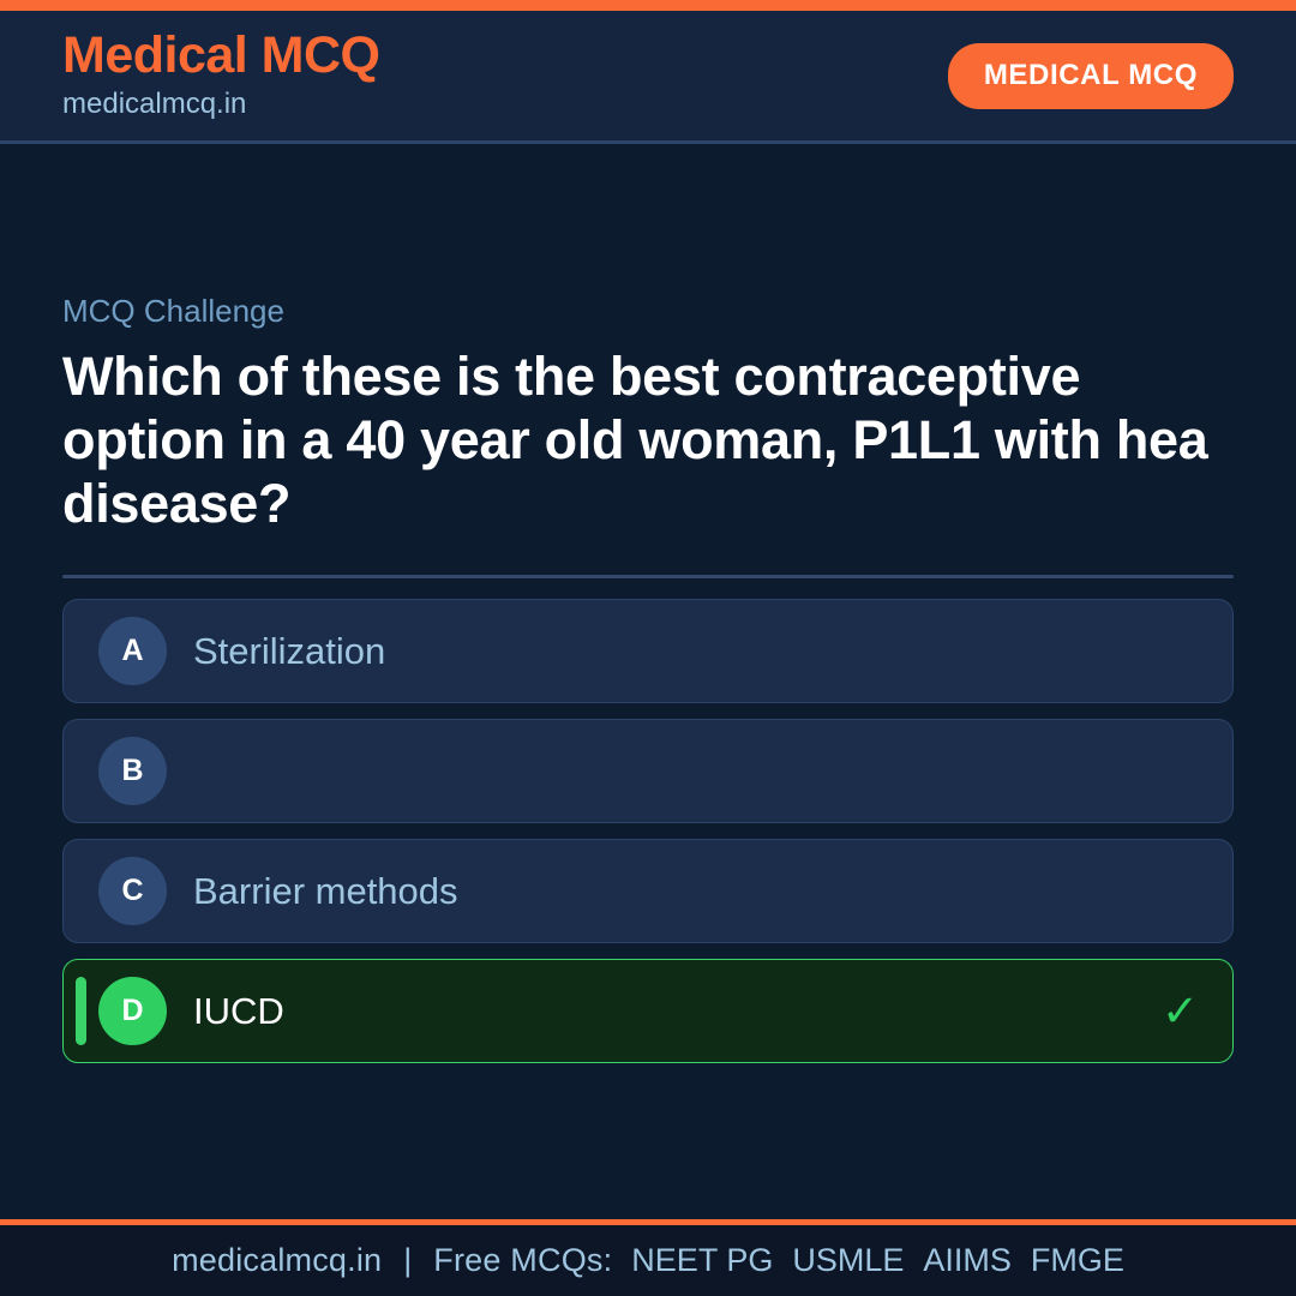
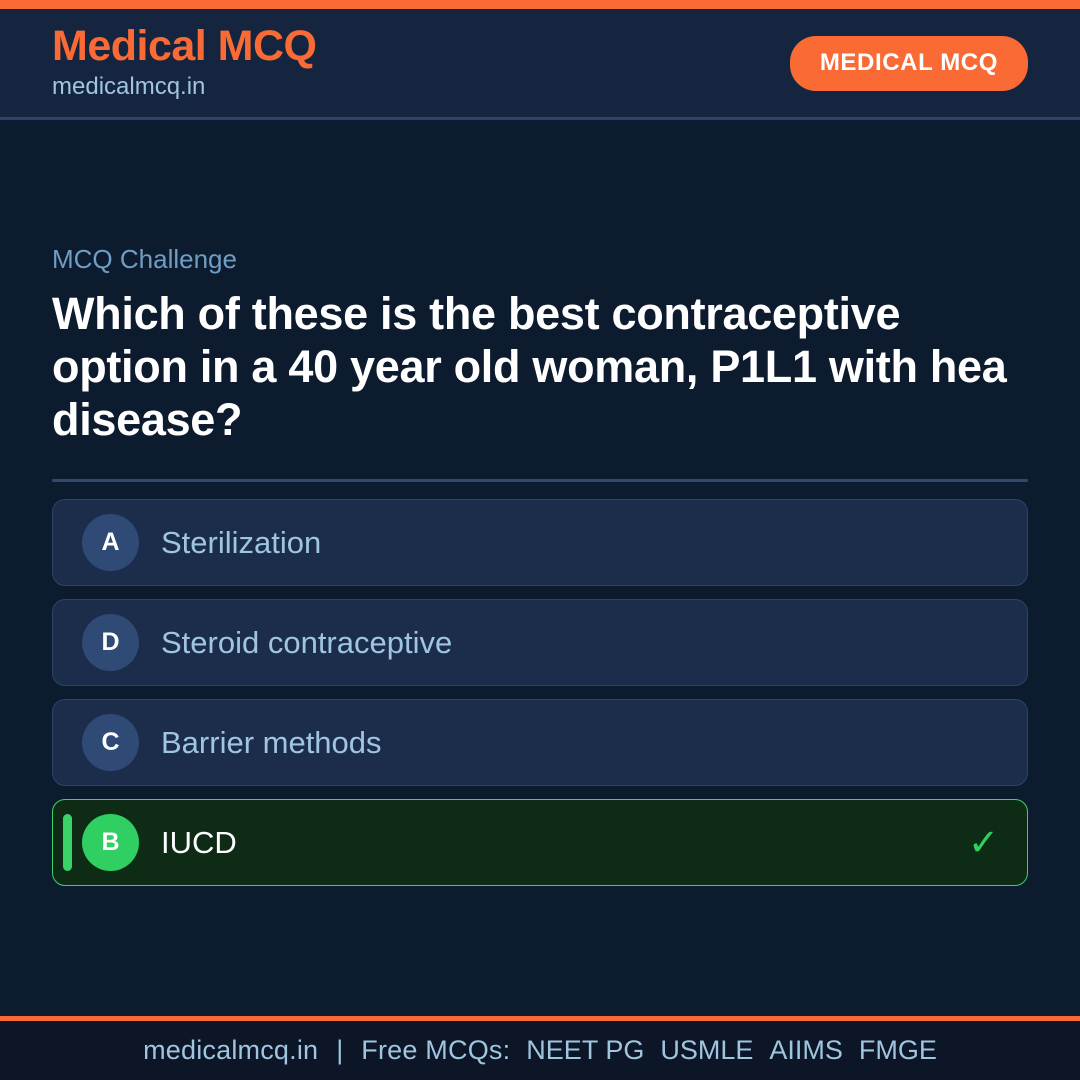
  Medical MCQ
  medicalmcq.in
  MEDICAL MCQ
  MCQ Challenge
  Which of these is the best contraceptive option in a 40 year old woman, P1L1 with hea disease?
  A
  Sterilization
- B
+ D
+ Steroid contraceptive
  C
  Barrier methods
- D
+ B
  IUCD
  ✓
  medicalmcq.in
  |
  Free MCQs:
  NEET PG
  USMLE
  AIIMS
  FMGE
